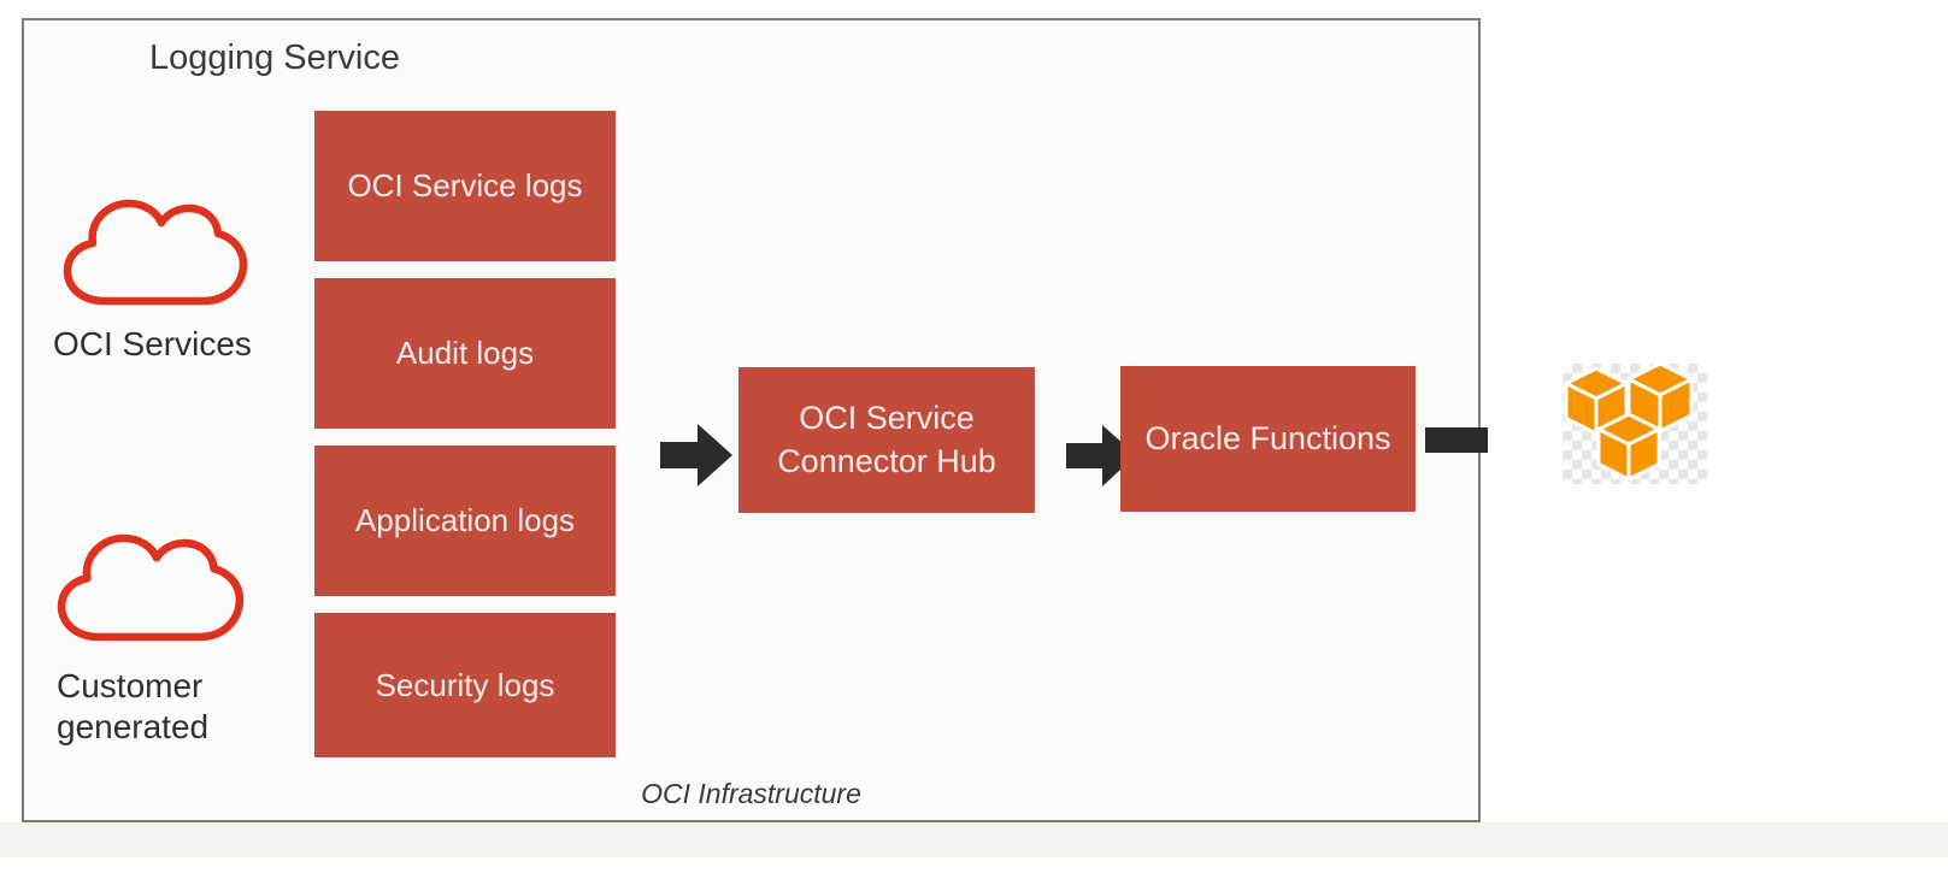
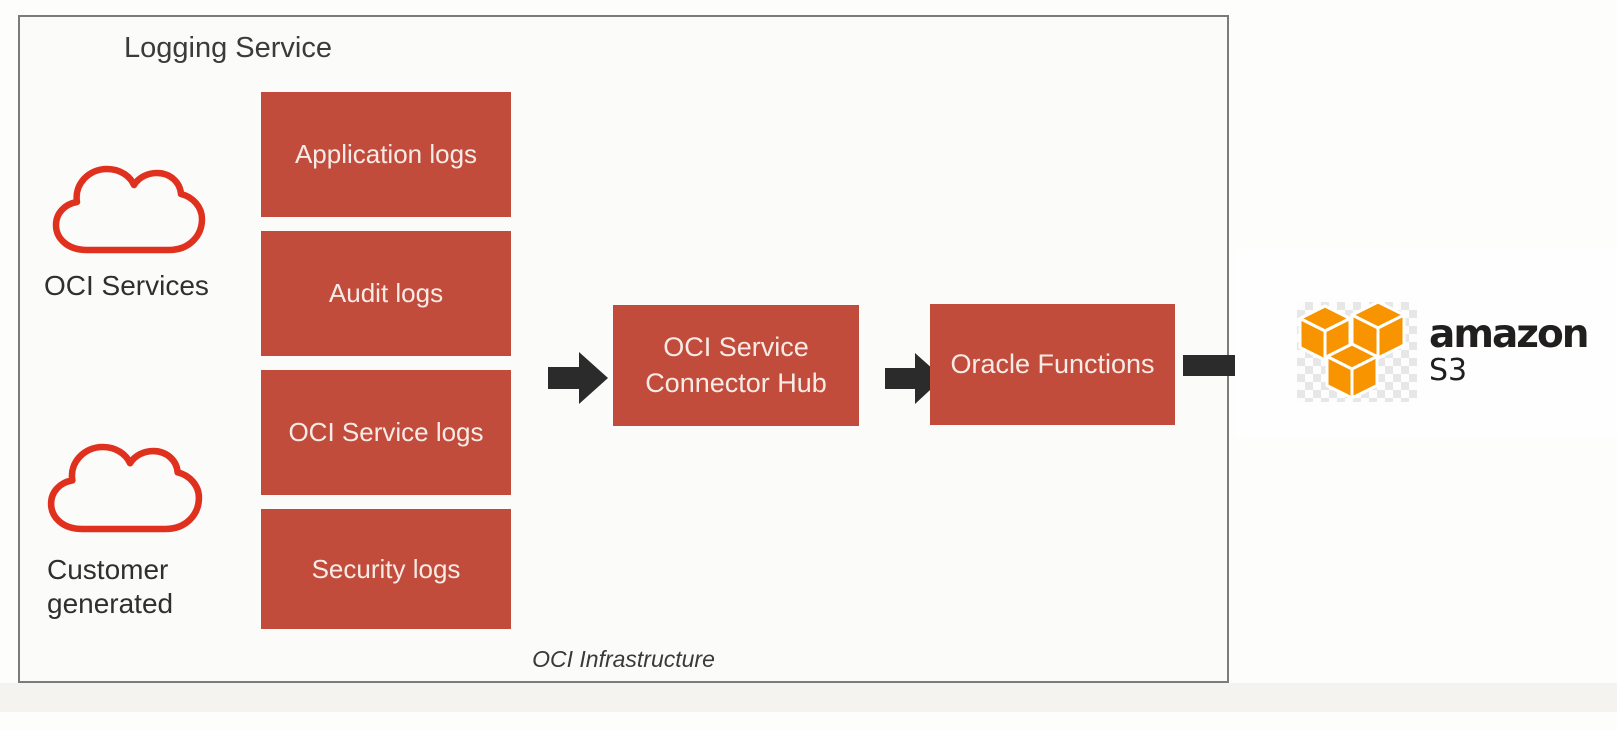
  Logging Service
  OCI Services
  Customer generated
- OCI Service logs
+ Application logs
  Audit logs
- Application logs
+ OCI Service logs
  Security logs
  OCI Service Connector Hub
  Oracle Functions
  OCI Infrastructure
+ amazon
+ S3
